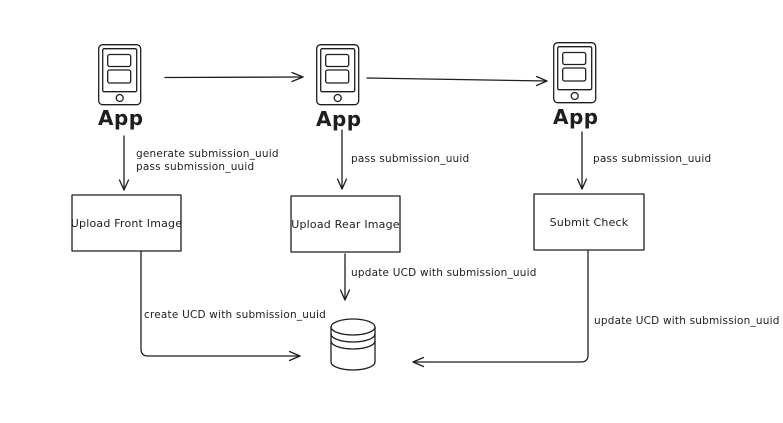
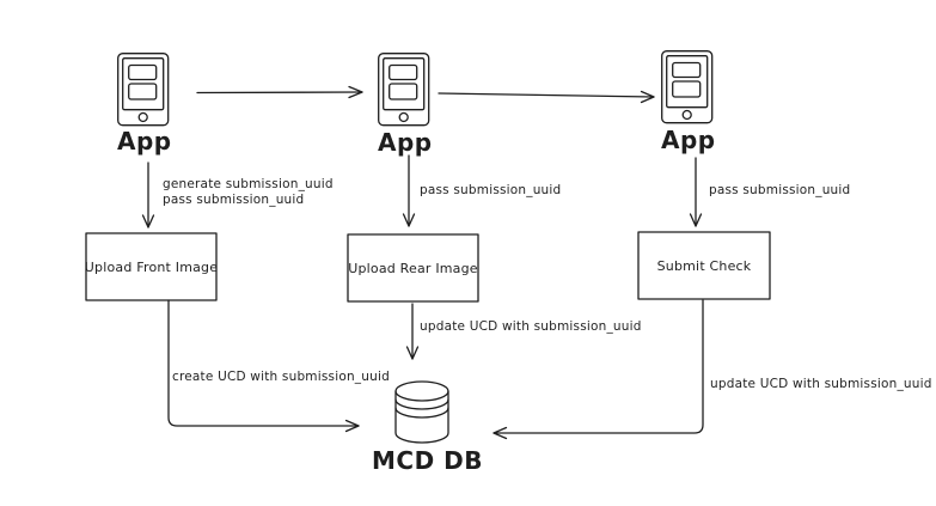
  App
  App
  App
  Upload Front Image
  Upload Rear Image
  Submit Check
+ MCD DB
  generate submission_uuid
  pass submission_uuid
  pass submission_uuid
  pass submission_uuid
  update UCD with submission_uuid
  create UCD with submission_uuid
  update UCD with submission_uuid
